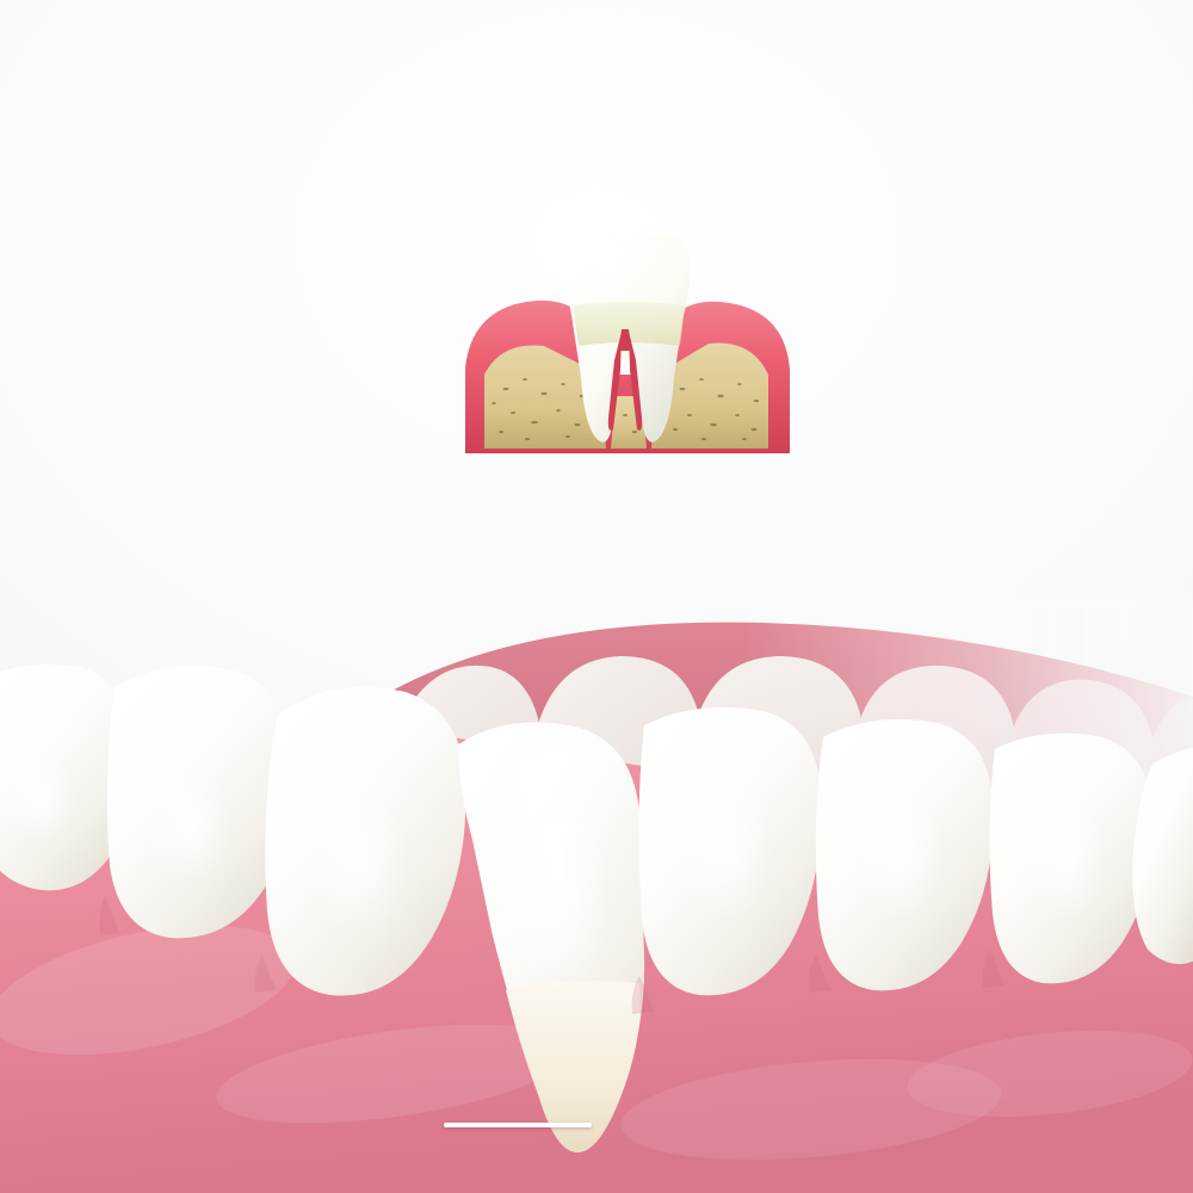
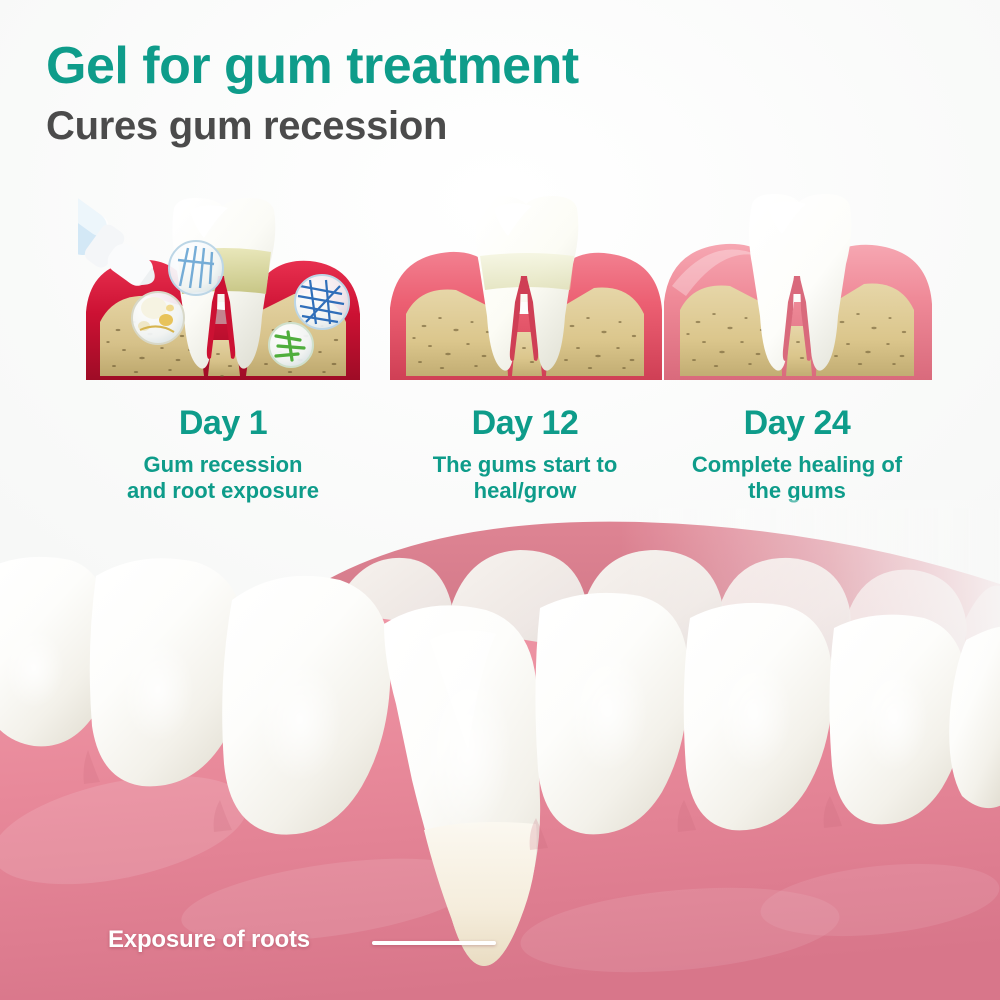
+ Gel for gum treatment
+ Cures gum recession
+ Day 1
+ Gum recession
+ and root exposure
+ Day 12
+ The gums start to
+ heal/grow
+ Day 24
+ Complete healing of
+ the gums
+ Exposure of roots
